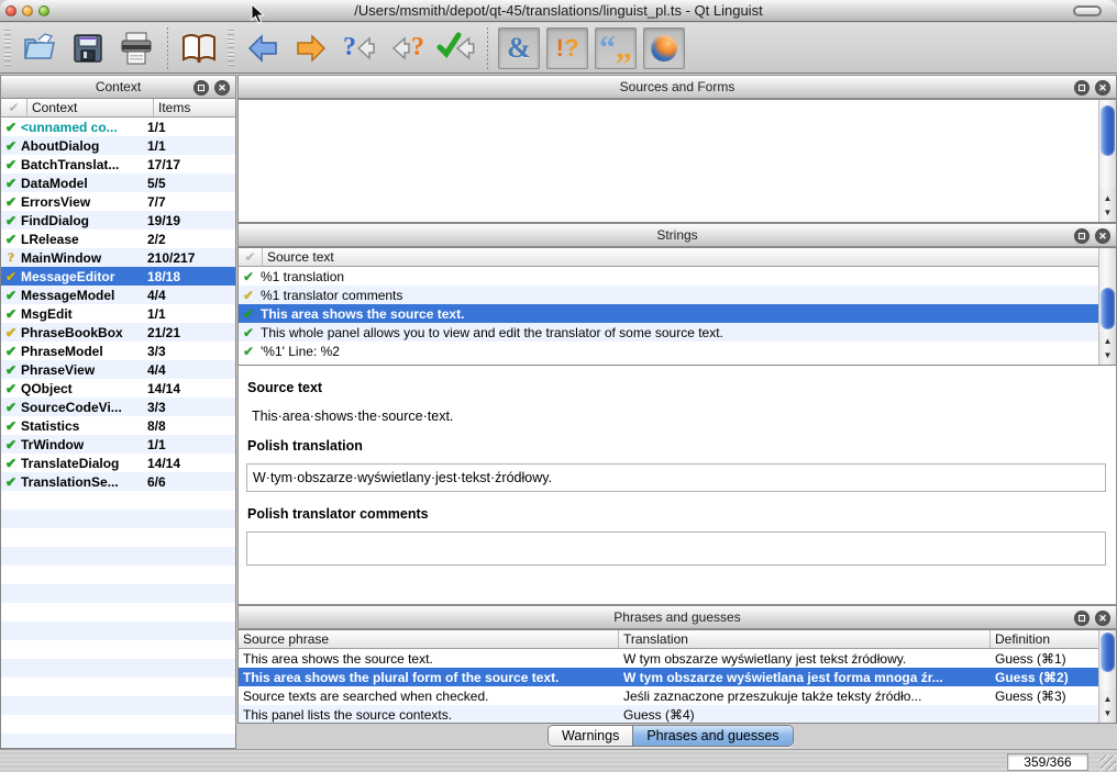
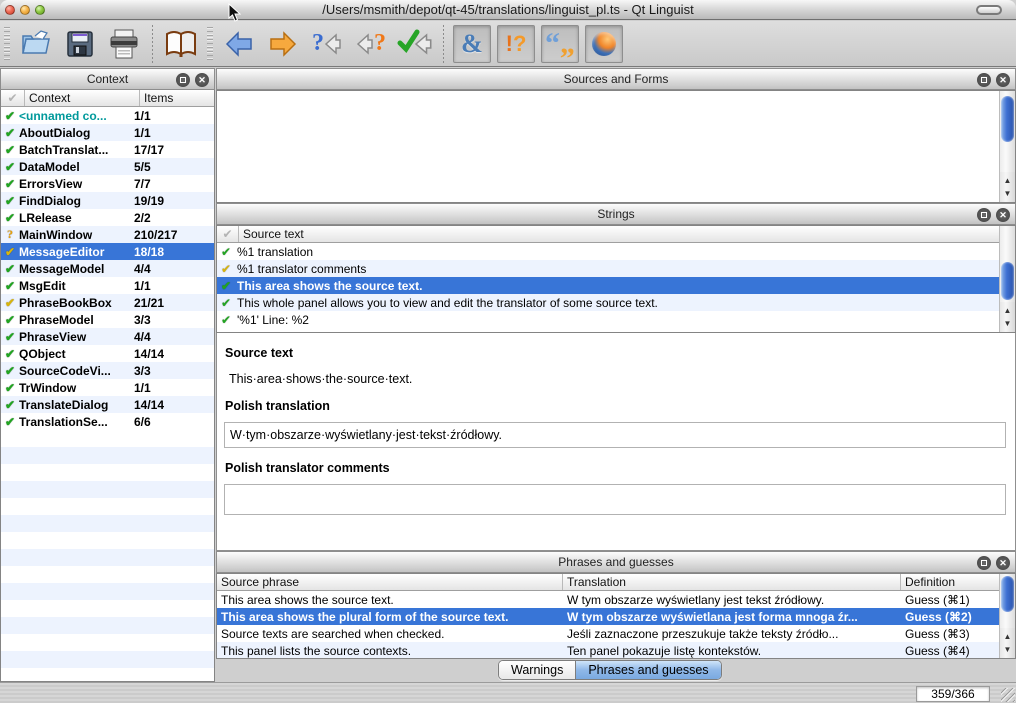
  /Users/msmith/depot/qt-45/translations/linguist_pl.ts - Qt Linguist
  ?
  ?
  &
  !?
  “„
  Context
  ✕
  Context
  Items
  <unnamed co...
  1/1
  AboutDialog
  1/1
  BatchTranslat...
  17/17
  DataModel
  5/5
  ErrorsView
  7/7
  FindDialog
  19/19
  LRelease
  2/2
  MainWindow
  210/217
  MessageEditor
  18/18
  MessageModel
  4/4
  MsgEdit
  1/1
  PhraseBookBox
  21/21
  PhraseModel
  3/3
  PhraseView
  4/4
  QObject
  14/14
  SourceCodeVi...
  3/3
- Statistics
- 8/8
  TrWindow
  1/1
  TranslateDialog
  14/14
  TranslationSe...
  6/6
  Sources and Forms
  ✕
  ▲
  ▼
  Strings
  ✕
  Source text
  %1 translation
  %1 translator comments
  This area shows the source text.
  This whole panel allows you to view and edit the translator of some source text.
  '%1' Line: %2
  ▲
  ▼
  Source text
  This·area·shows·the·source·text.
  Polish translation
  W·tym·obszarze·wyświetlany·jest·tekst·źródłowy.
  Polish translator comments
  Phrases and guesses
  ✕
  Source phrase
  Translation
  Definition
  This area shows the source text.
  W tym obszarze wyświetlany jest tekst źródłowy.
  Guess (⌘1)
  This area shows the plural form of the source text.
  W tym obszarze wyświetlana jest forma mnoga źr...
  Guess (⌘2)
  Source texts are searched when checked.
  Jeśli zaznaczone przeszukuje także teksty źródło...
  Guess (⌘3)
  This panel lists the source contexts.
+ Ten panel pokazuje listę kontekstów.
  Guess (⌘4)
  ▲
  ▼
  Warnings
  Phrases and guesses
  359/366
